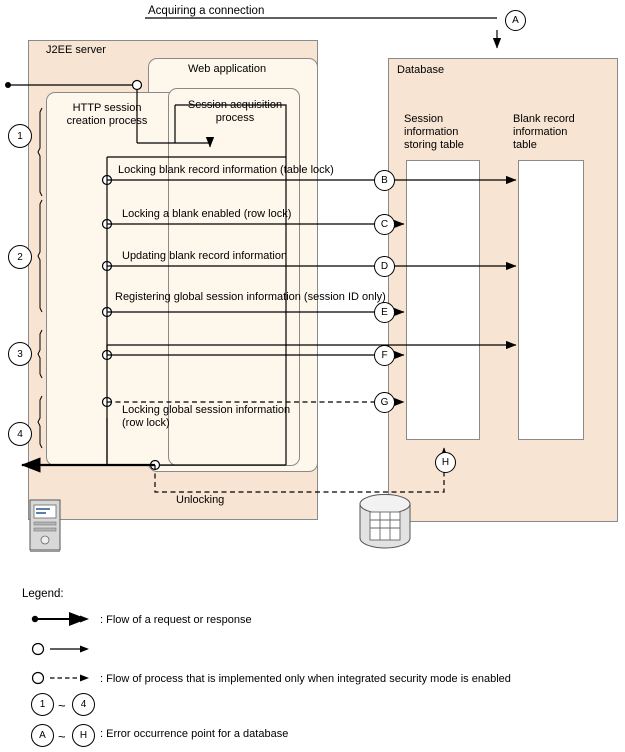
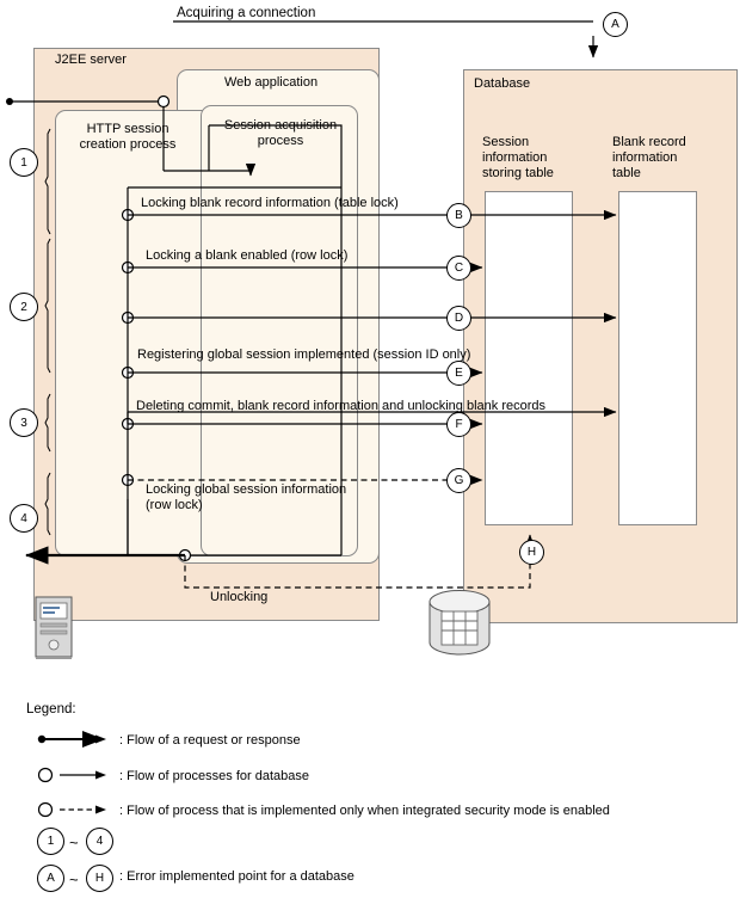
  J2EE server
  Web application
  Database
  HTTP session
  creation process
  process
  Session
  information
  storing table
  Blank record
  information
  table
  Acquiring a connection
  Locking blank record information (table lock)
  Locking a blank enabled (row lock)
- Updating blank record information
- Registering global session information (session ID only)
+ Registering global session implemented (session ID only)
+ Deleting commit, blank record information and unlocking blank records
  Locking global session information
  (row lock)
  Unlocking
  A
  B
  C
  D
  E
  F
  G
  H
  1
  2
  3
  4
  Legend:
  : Flow of a request or response
+ : Flow of processes for database
  : Flow of process that is implemented only when integrated security mode is enabled
  1
  ~
  4
  A
  ~
  H
- : Error occurrence point for a database
+ : Error implemented point for a database
